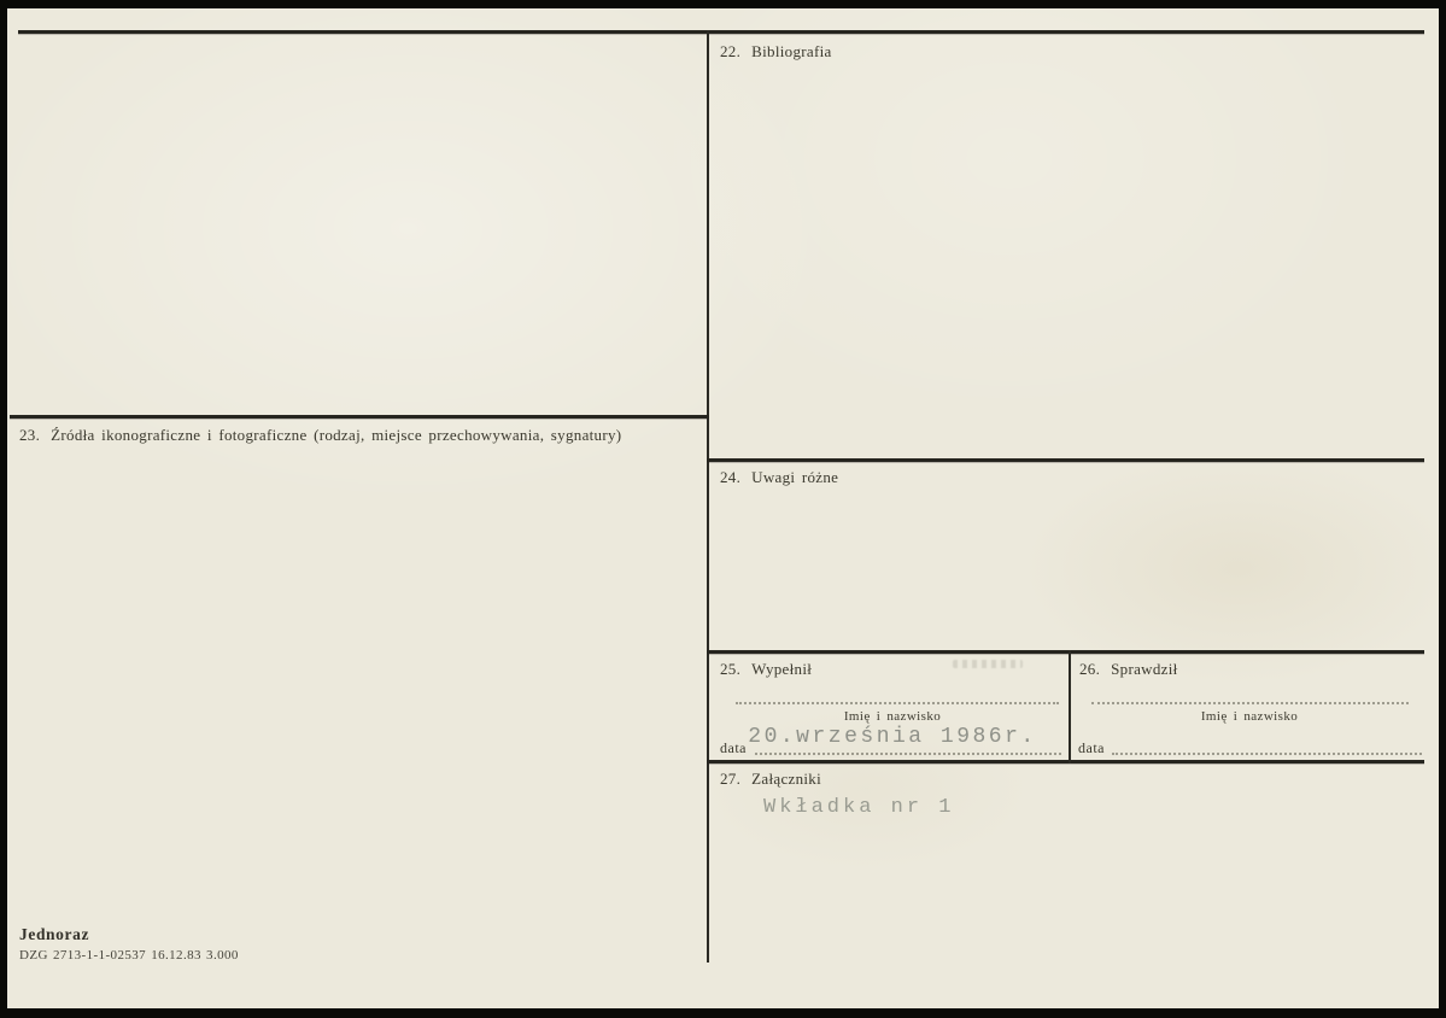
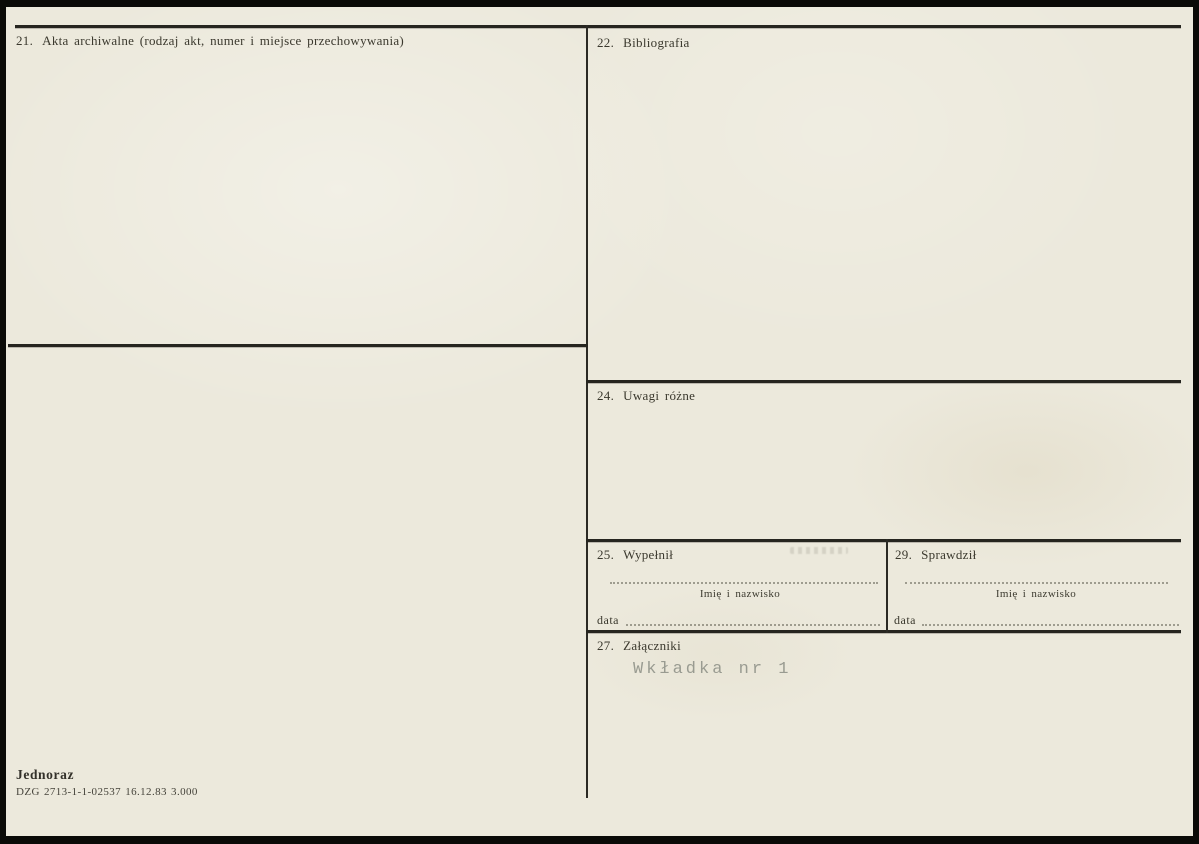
+ 21. Akta archiwalne (rodzaj akt, numer i miejsce przechowywania)
  22. Bibliografia
- 23. Źródła ikonograficzne i fotograficzne (rodzaj, miejsce przechowywania, sygnatury)
  24. Uwagi różne
  25. Wypełnił
  Imię i nazwisko
- 20.września 1986r.
  data
- 26. Sprawdził
+ 29. Sprawdził
  Imię i nazwisko
  data
  27. Załączniki
  Wkładka nr 1
  Jednoraz
  DZG 2713-1-1-02537 16.12.83 3.000
